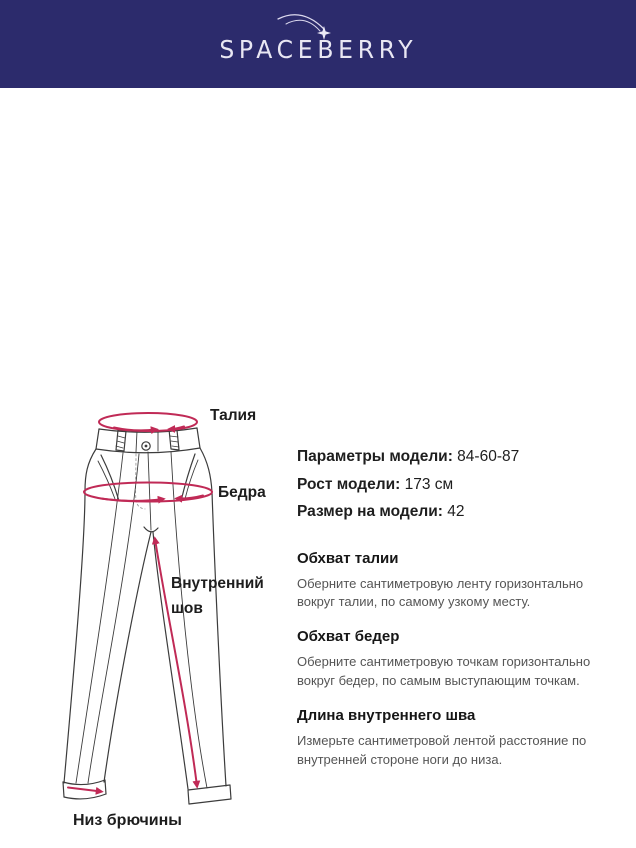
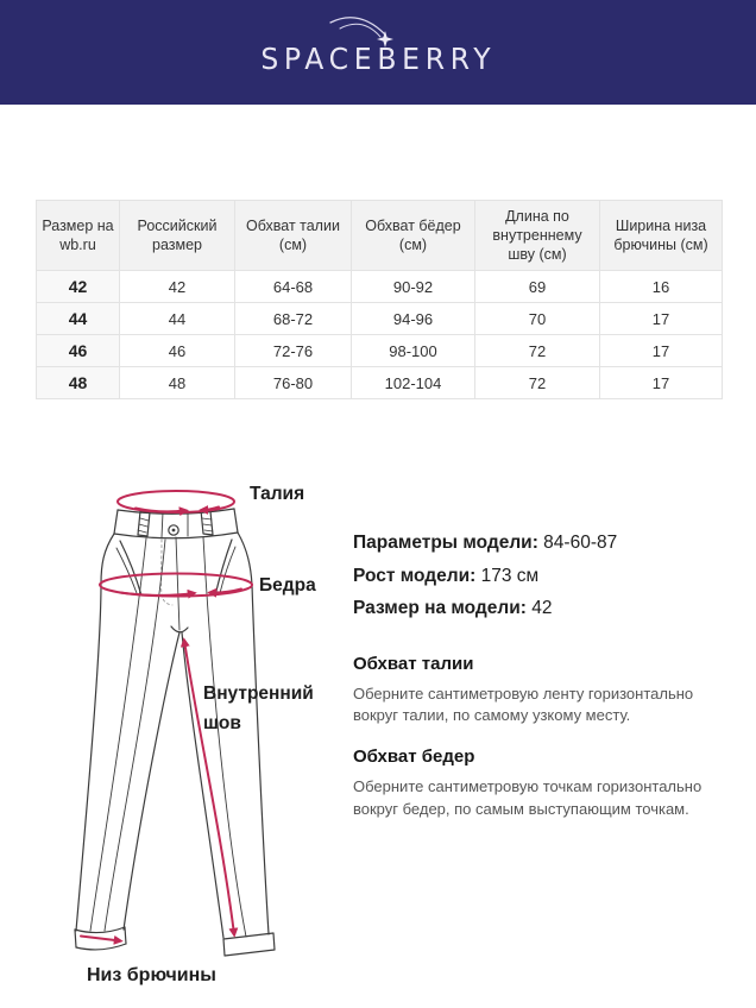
  SPACEBERRY
+ Размер на wb.ru	Российский размер	Обхват талии (см)	Обхват бёдер (см)	Длина по внутреннему шву (см)	Ширина низа брючины (см)
+ 42	42	64-68	90-92	69	16
+ 44	44	68-72	94-96	70	17
+ 46	46	72-76	98-100	72	17
+ 48	48	76-80	102-104	72	17
  Талия
  Бедра
  Внутренний
  шов
  Низ брючины
  Параметры модели: 84-60-87
  Рост модели: 173 см
  Размер на модели: 42
  Обхват талии
  Оберните сантиметровую ленту горизонтально вокруг талии, по самому узкому месту.
  Обхват бедер
  Оберните сантиметровую точкам горизонтально вокруг бедер, по самым выступающим точкам.
- Длина внутреннего шва
- Измерьте сантиметровой лентой расстояние по внутренней стороне ноги до низа.
